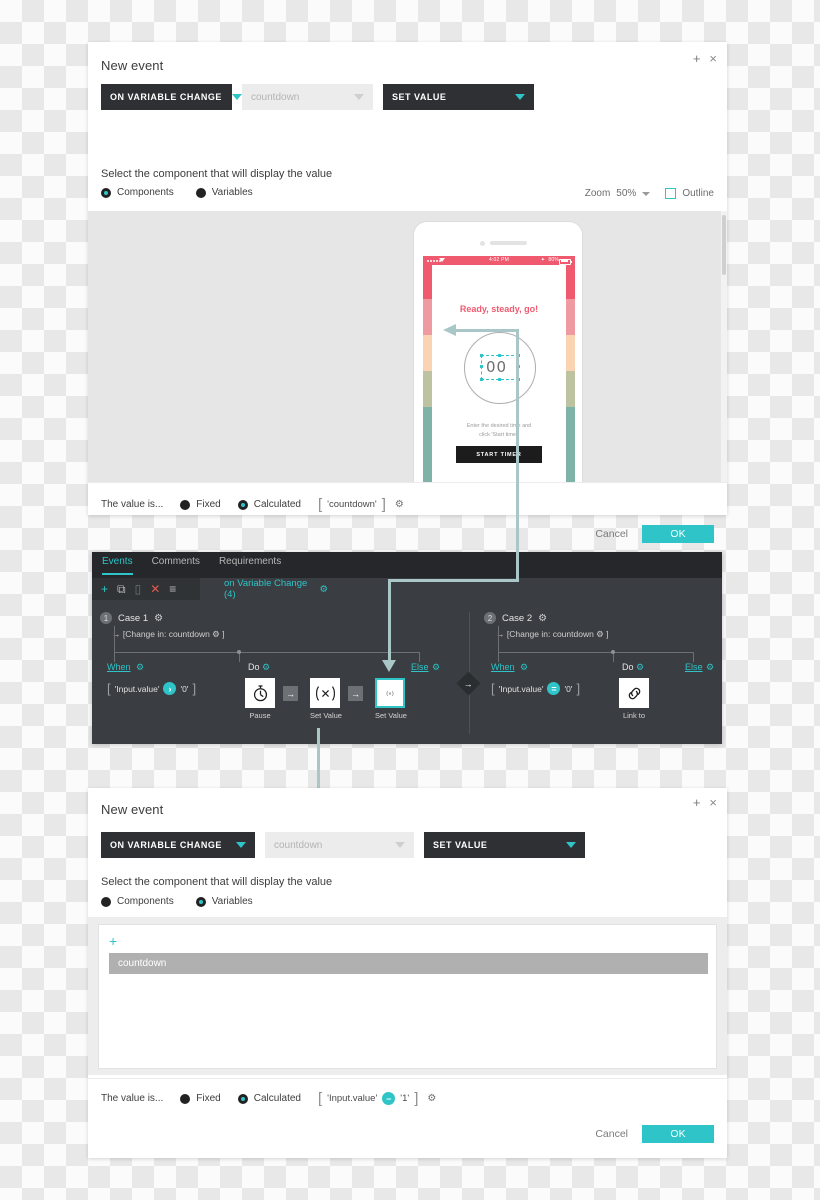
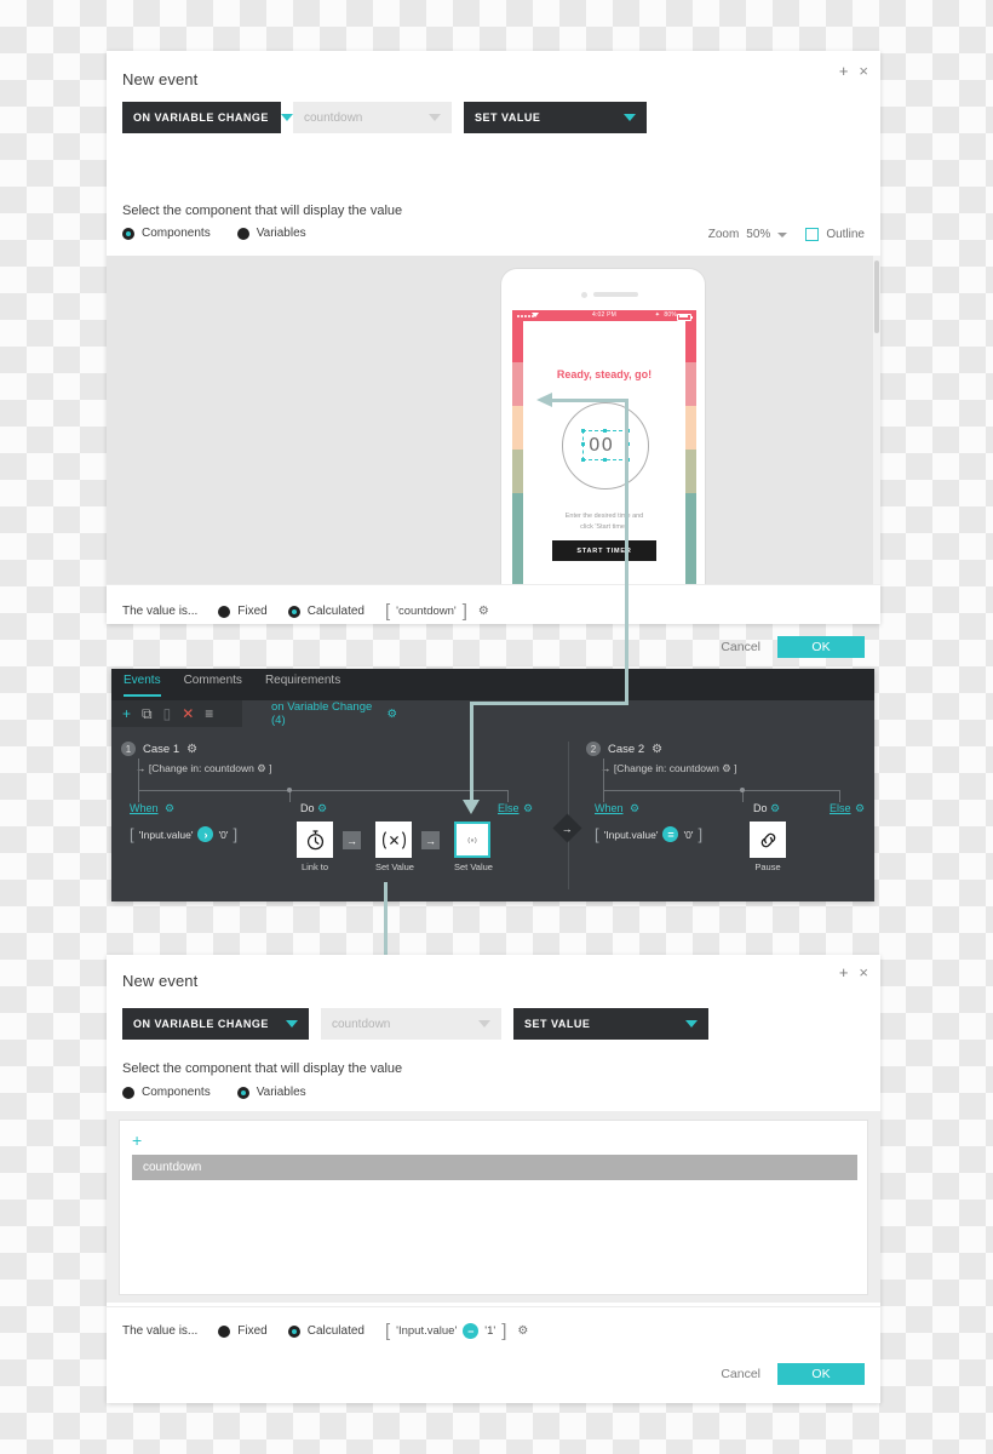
  New event
  +
  ×
  ON VARIABLE CHANGE
  countdown
  SET VALUE
  Select the component that will display the value
  Components
  Variables
  Zoom
  50%
  Outline
  Ready, steady, go!
  00
  The value is...
  Fixed
  Calculated
  [
  'countdown'
  ]
  ⚙
  Cancel
  OK
  Events
  Comments
  Requirements
  +
  ⧉
  ▯
  ✕
  ≡
  on Variable Change (4)
  ⚙
  1
  Case 1
  ⚙
  → [Change in: countdown ⚙ ]
  When
  ⚙
  Do
  ⚙
  Else
  ⚙
  [
  'Input.value'
  ›
  '0'
  ]
- Pause
+ Link to
  →
  Set Value
  →
  Set Value
  2
  Case 2
  ⚙
  → [Change in: countdown ⚙ ]
  When
  ⚙
  Do
  ⚙
  Else
  ⚙
  [
  'Input.value'
  =
  '0'
  ]
- Link to
+ Pause
  New event
  +
  ×
  ON VARIABLE CHANGE
  countdown
  SET VALUE
  Select the component that will display the value
  Components
  Variables
  +
  countdown
  The value is...
  Fixed
  Calculated
  [
  'Input.value'
  −
  '1'
  ]
  ⚙
  Cancel
  OK
